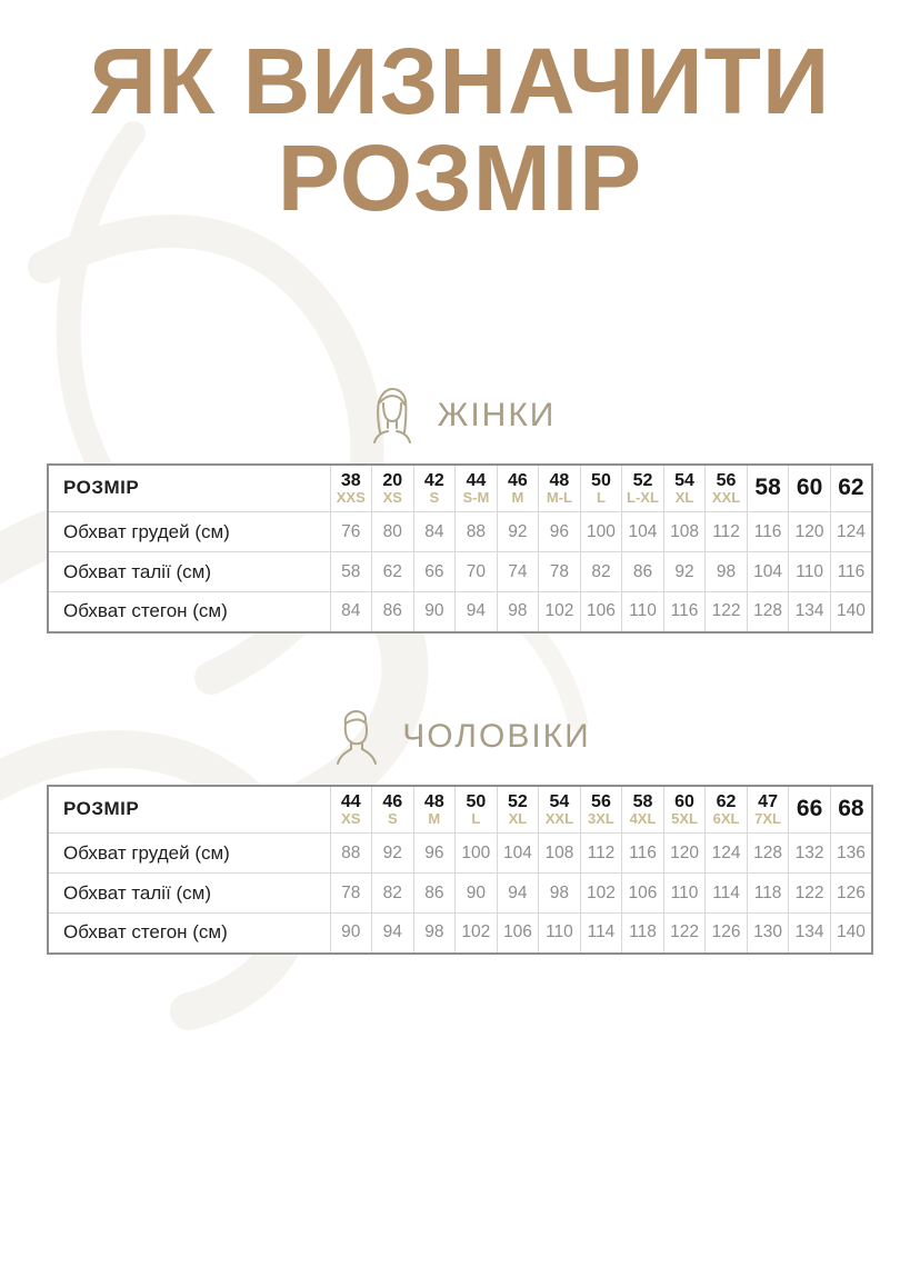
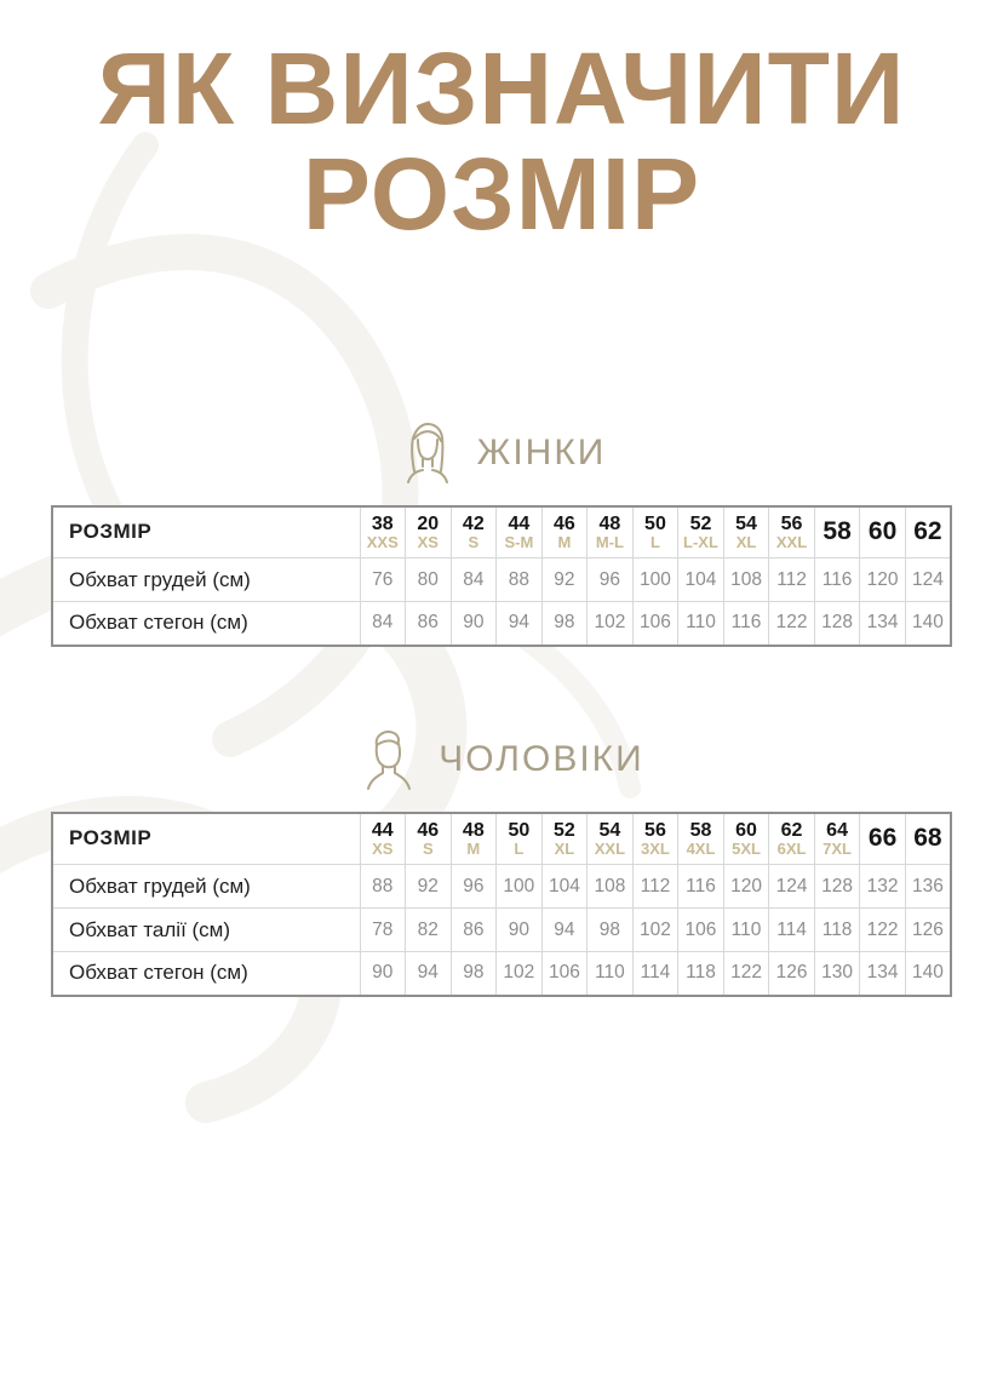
  ЯК ВИЗНАЧИТИ
  РОЗМІР
  ЖІНКИ
  РОЗМІР	38XXS	20XS	42S	44S-M	46M	48M-L	50L	52L-XL	54XL	56XXL	58	60	62
  Обхват грудей (см)	76	80	84	88	92	96	100	104	108	112	116	120	124
- Обхват талії (см)	58	62	66	70	74	78	82	86	92	98	104	110	116
  Обхват стегон (см)	84	86	90	94	98	102	106	110	116	122	128	134	140
  ЧОЛОВІКИ
- РОЗМІР	44XS	46S	48M	50L	52XL	54XXL	563XL	584XL	605XL	626XL	477XL	66	68
+ РОЗМІР	44XS	46S	48M	50L	52XL	54XXL	563XL	584XL	605XL	626XL	647XL	66	68
  Обхват грудей (см)	88	92	96	100	104	108	112	116	120	124	128	132	136
  Обхват талії (см)	78	82	86	90	94	98	102	106	110	114	118	122	126
  Обхват стегон (см)	90	94	98	102	106	110	114	118	122	126	130	134	140
